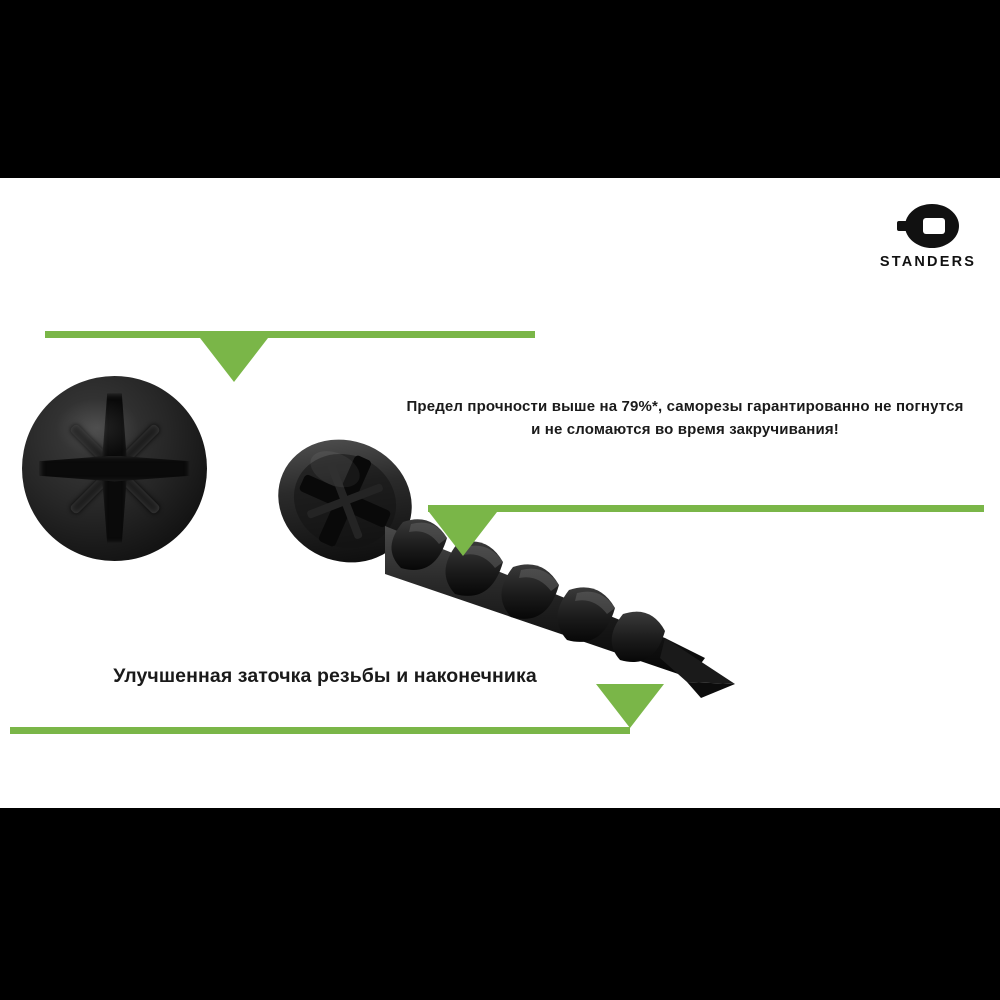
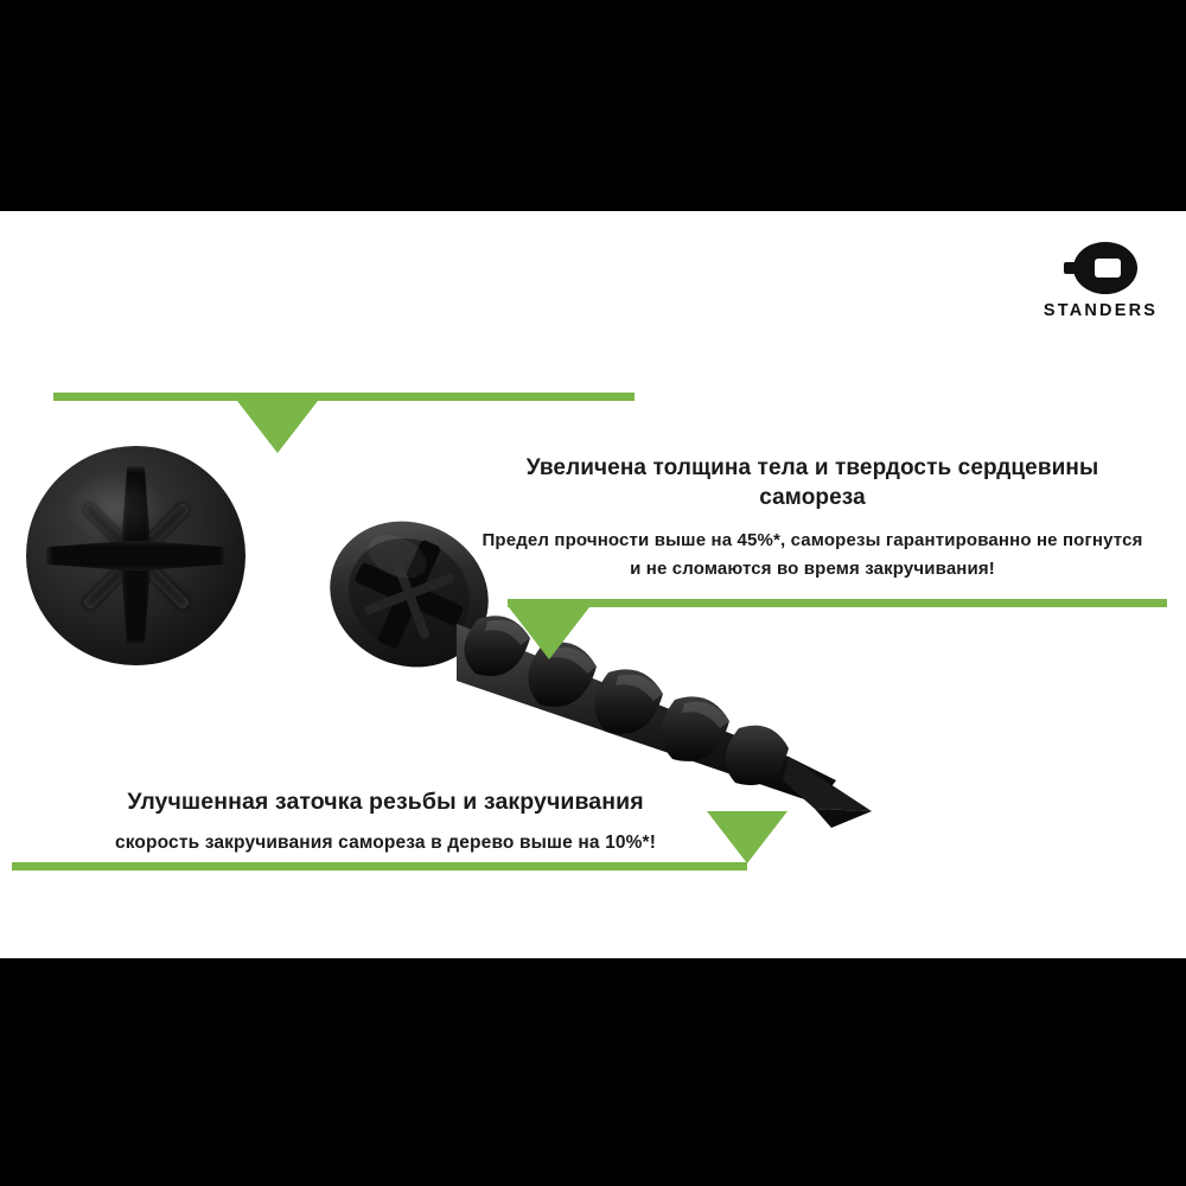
  STANDERS
+ Увеличена толщина тела и твердость сердцевины самореза
- Предел прочности выше на 79%*, саморезы гарантированно не погнутся и не сломаются во время закручивания!
+ Предел прочности выше на 45%*, саморезы гарантированно не погнутся и не сломаются во время закручивания!
- Улучшенная заточка резьбы и наконечника
+ Улучшенная заточка резьбы и закручивания
+ скорость закручивания самореза в дерево выше на 10%*!
